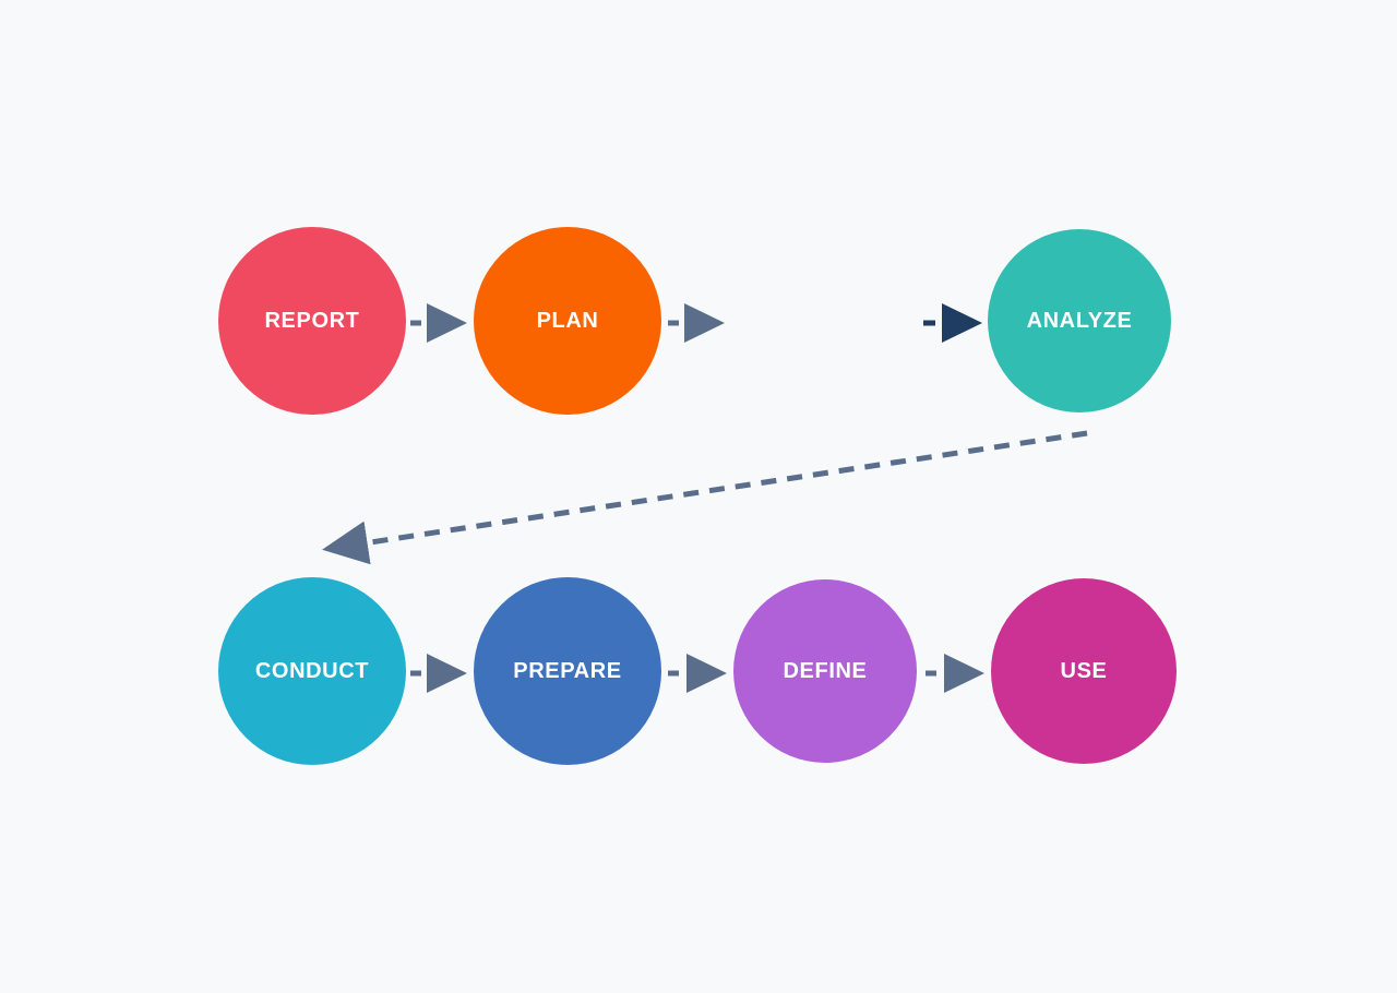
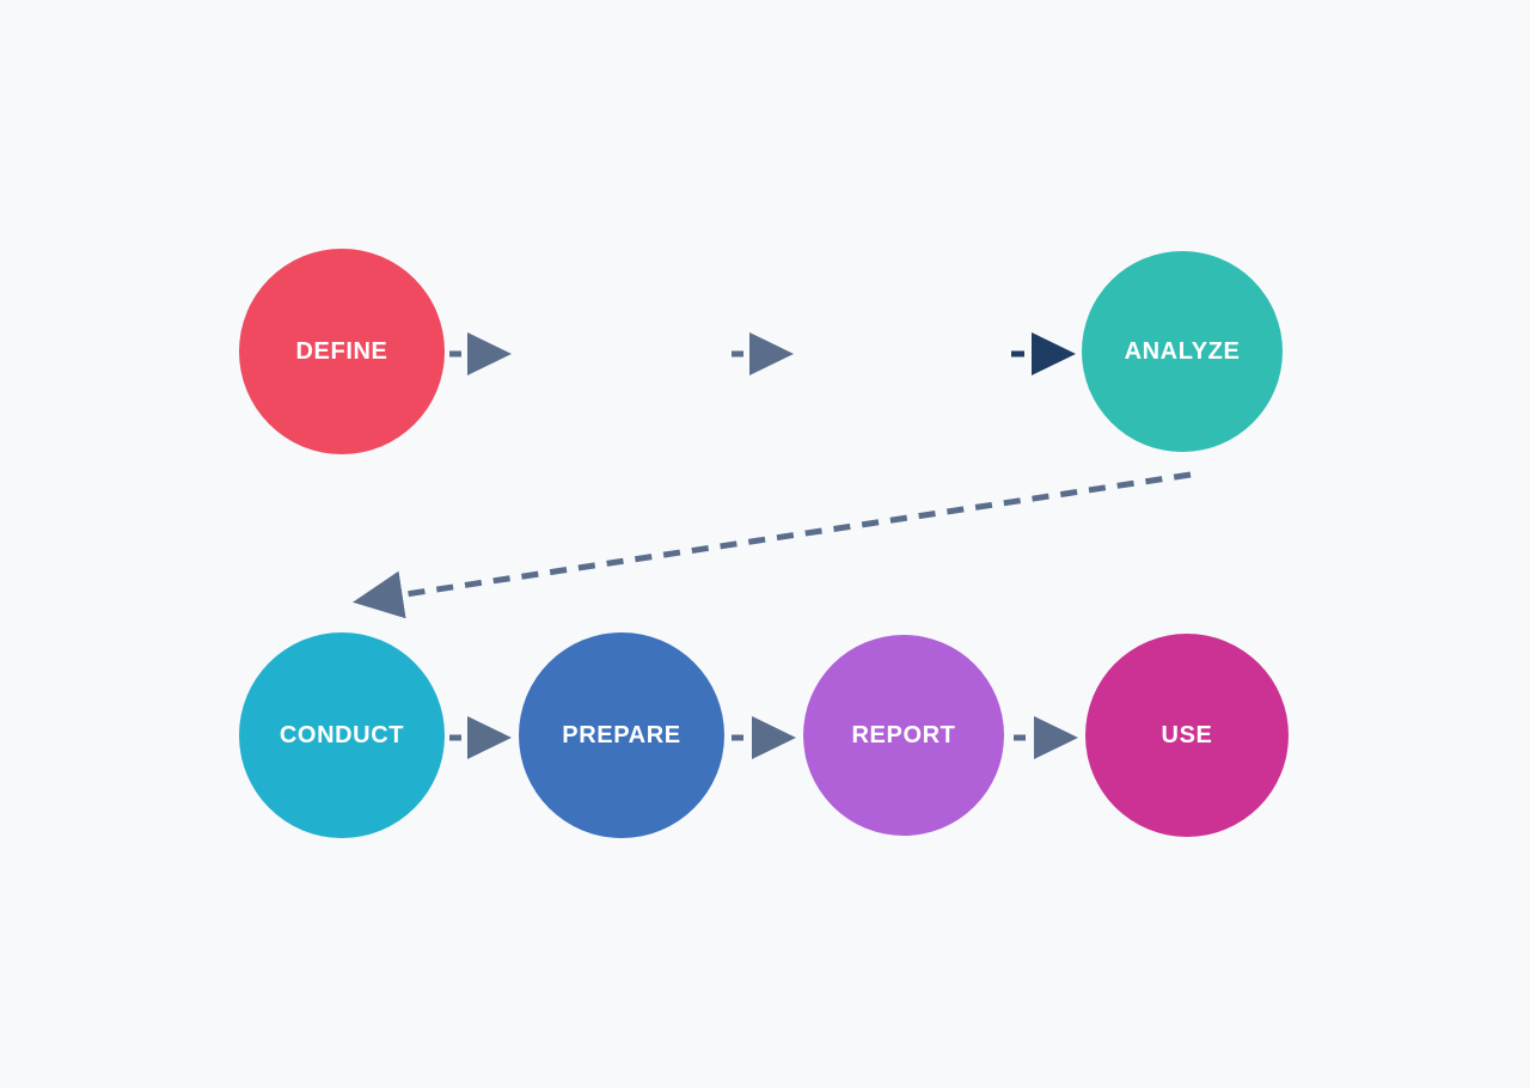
- REPORT
+ DEFINE
- PLAN
  ANALYZE
  CONDUCT
  PREPARE
- DEFINE
+ REPORT
  USE
